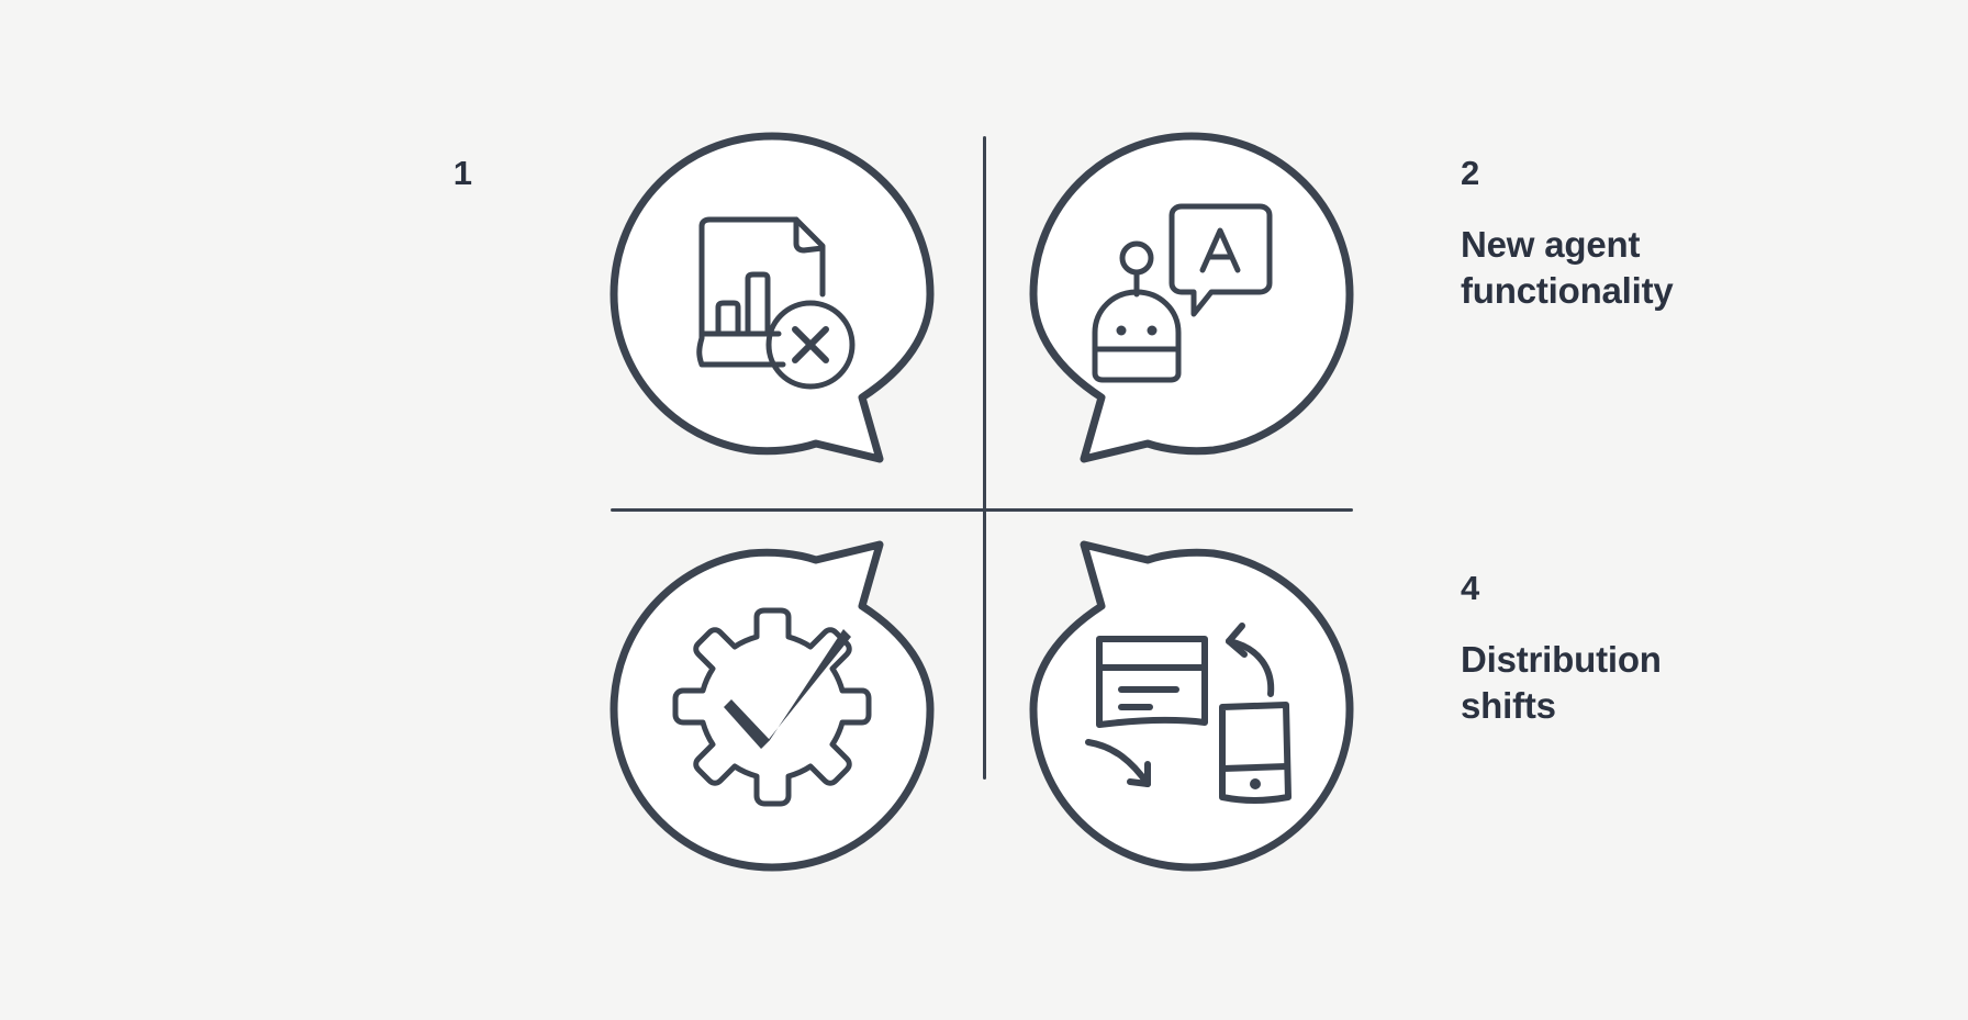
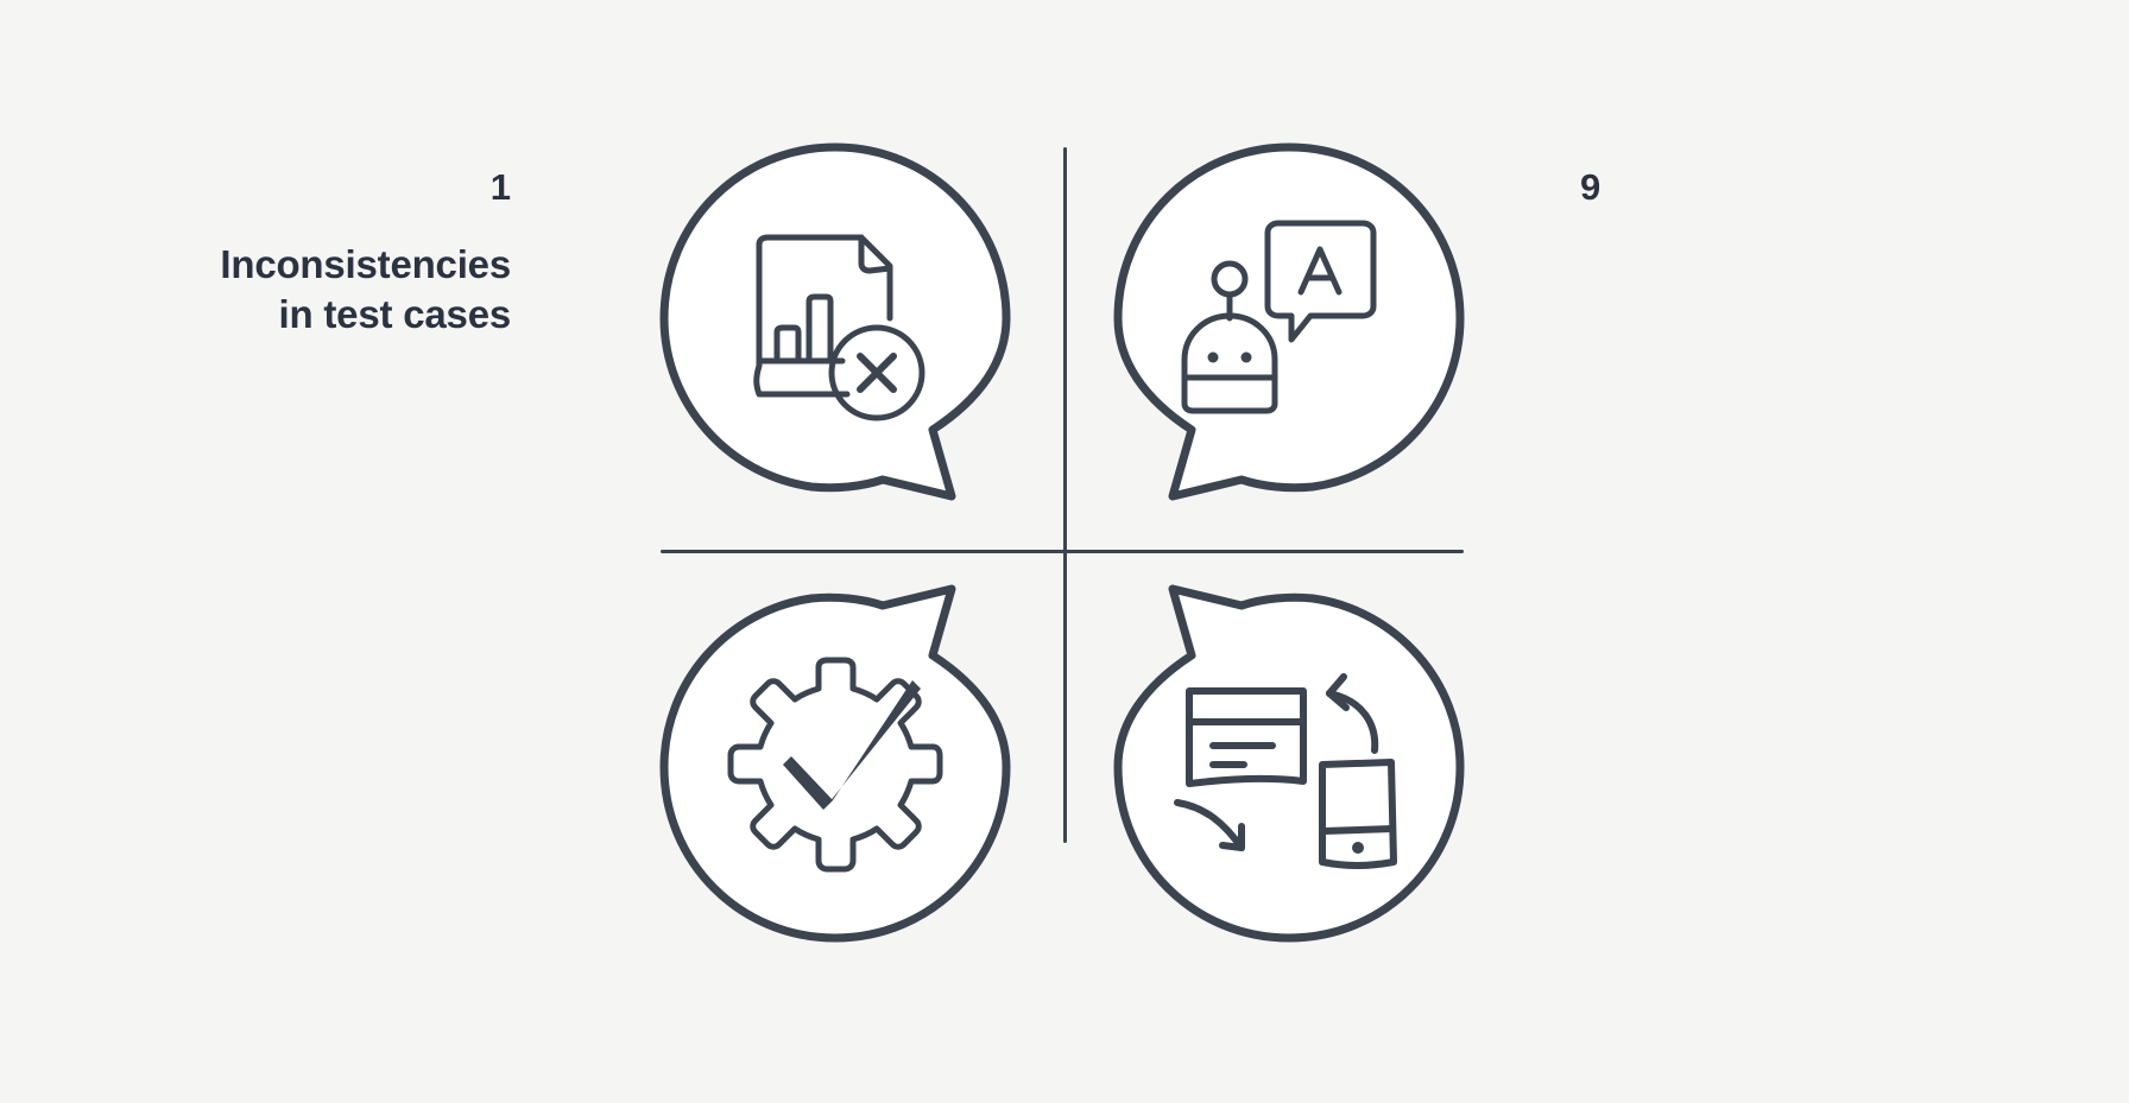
  1
+ Inconsistencies
+ in test cases
- 2
+ 9
- New agent
- functionality
- 4
- Distribution
- shifts
